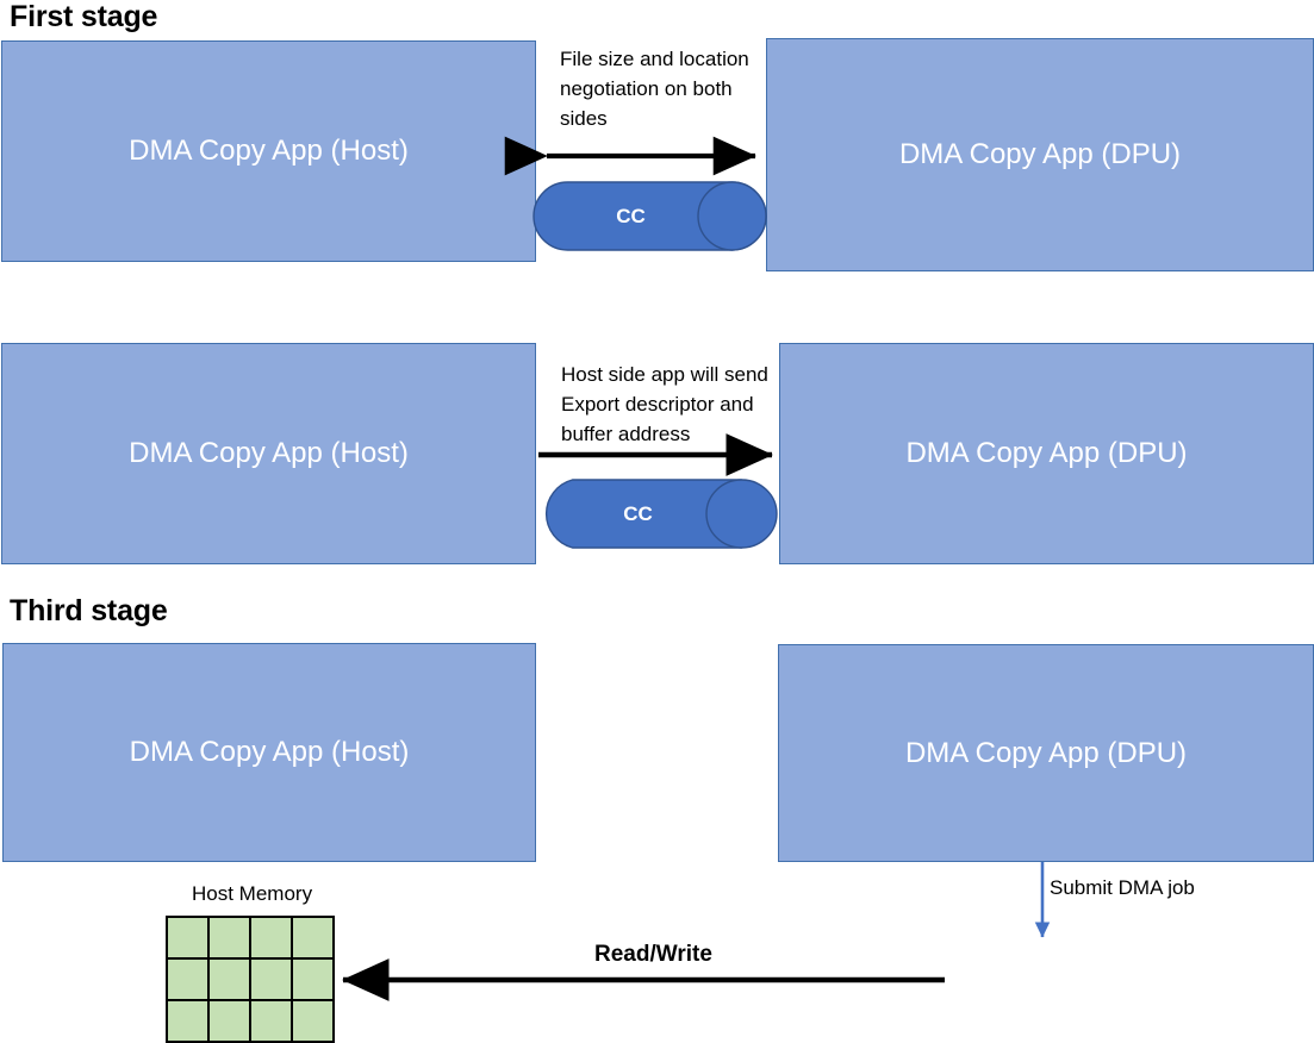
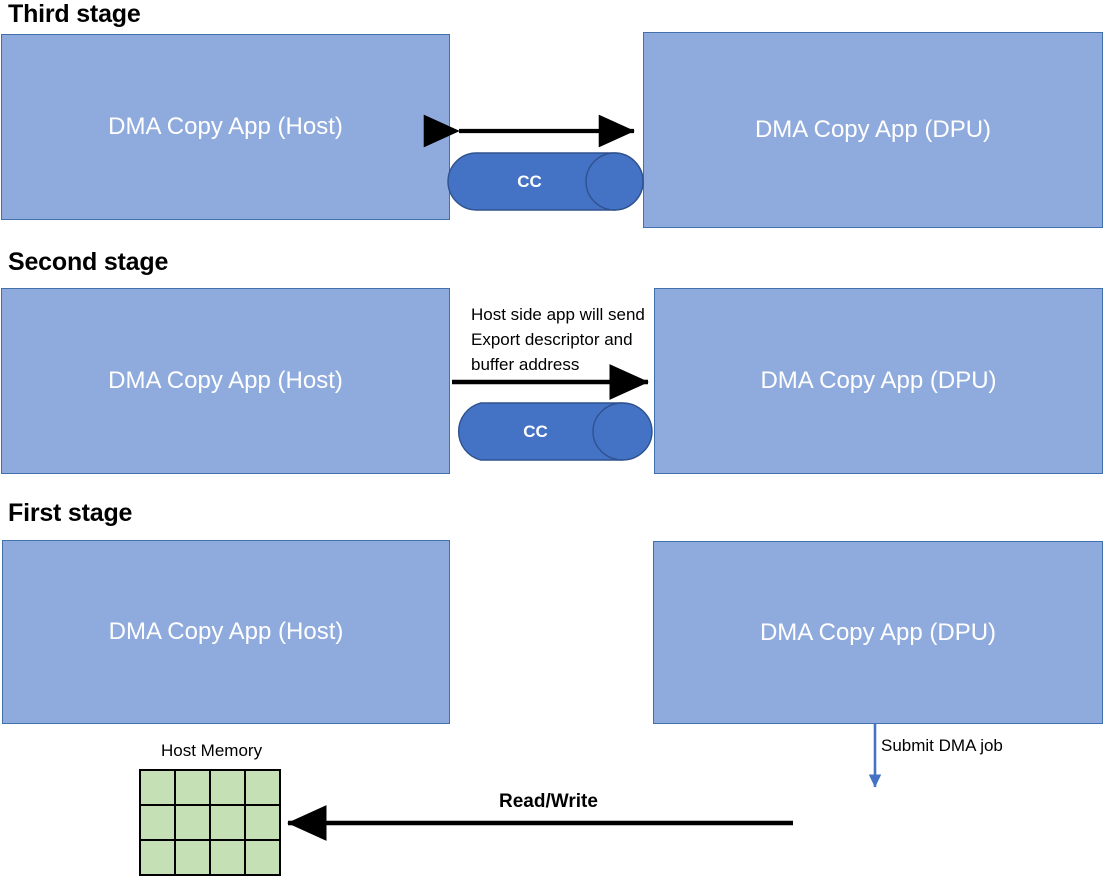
- First stage
+ Third stage
  DMA Copy App (Host)
  DMA Copy App (DPU)
- File size and location negotiation on both sides
  CC
+ Second stage
  DMA Copy App (Host)
  DMA Copy App (DPU)
  Host side app will send Export descriptor and buffer address
  CC
- Third stage
+ First stage
  DMA Copy App (Host)
  DMA Copy App (DPU)
  Host Memory
  Submit DMA job
  Read/Write
